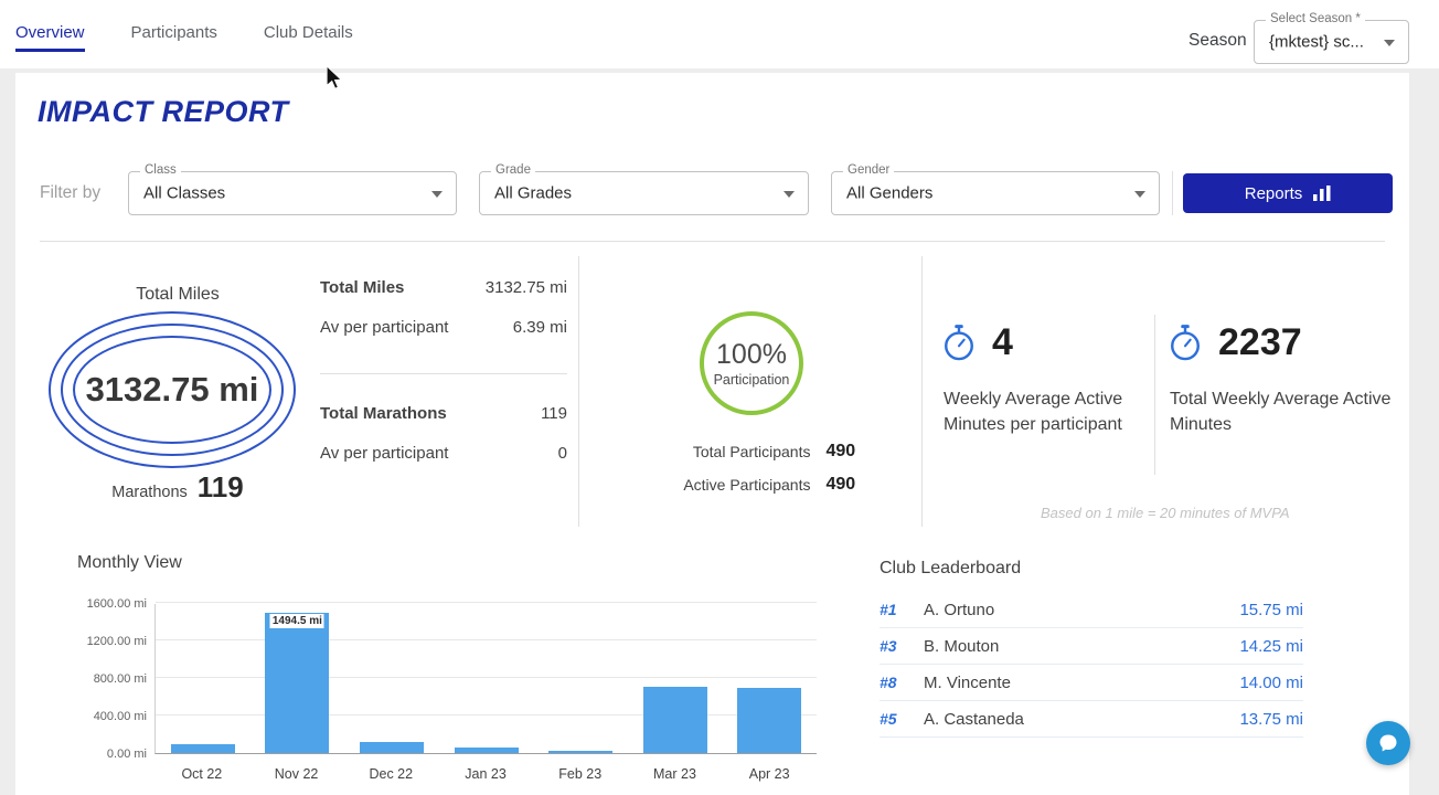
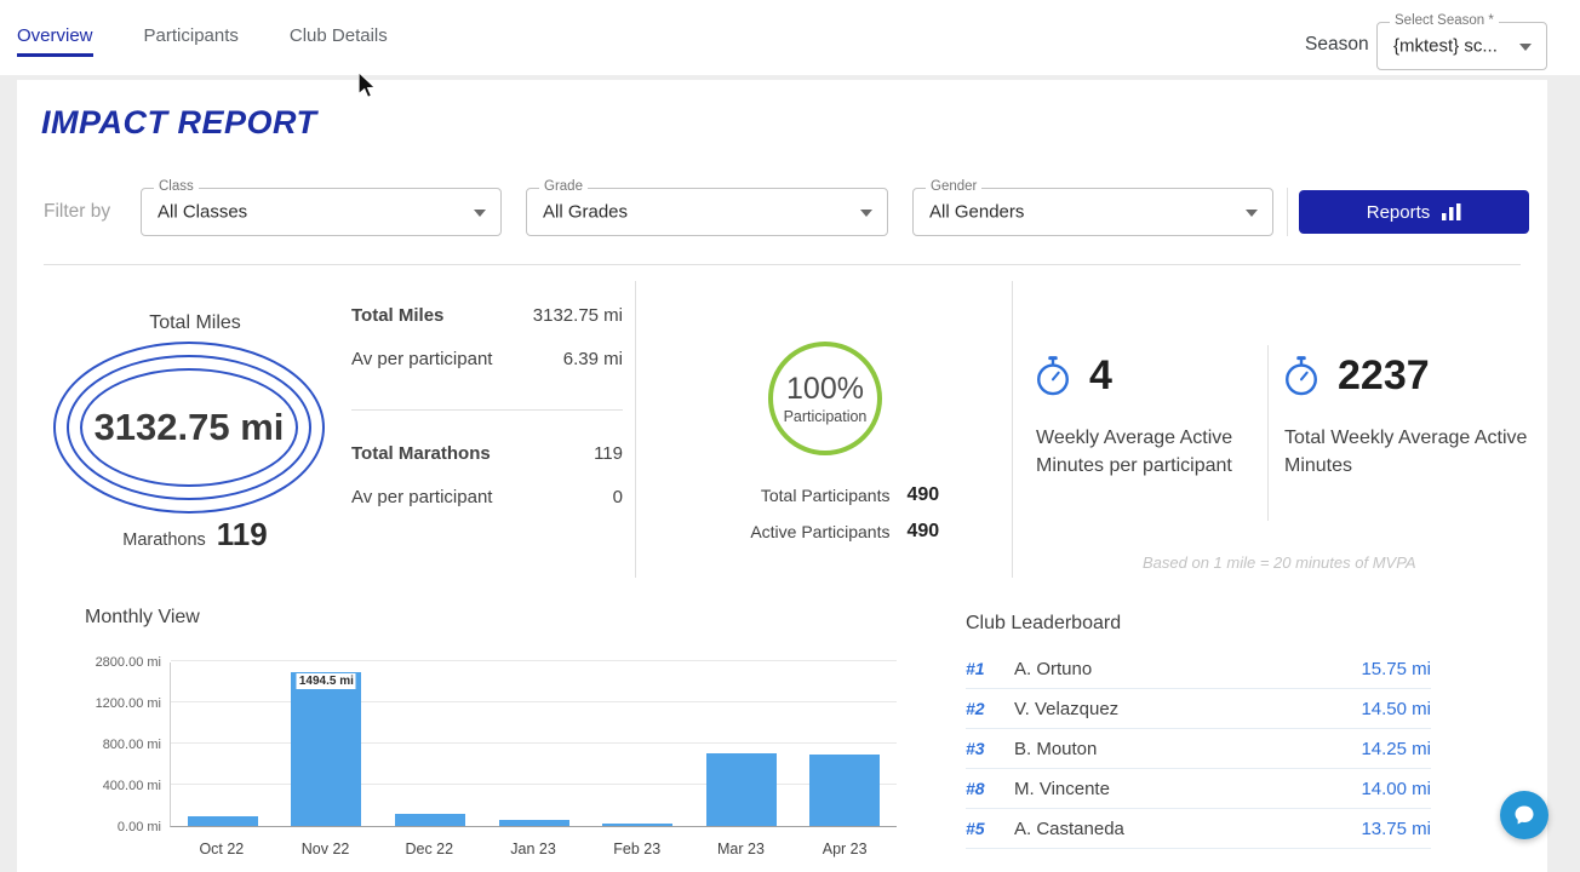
  Overview
  Participants
  Club Details
  Season
  Select Season *
  {mktest} sc...
  IMPACT REPORT
  Filter by
  Class
  All Classes
  Grade
  All Grades
  Gender
  All Genders
  Reports
  Total Miles
  3132.75 mi
  Marathons
  119
  Total Miles
  3132.75 mi
  Av per participant
  6.39 mi
  Total Marathons
  119
  Av per participant
  0
  100%
  Participation
  Total Participants
  490
  Active Participants
  490
  4
  Weekly Average Active Minutes per participant
  2237
  Total Weekly Average Active Minutes
  Based on 1 mile = 20 minutes of MVPA
  Monthly View
  0.00 mi
  400.00 mi
  800.00 mi
  1200.00 mi
- 1600.00 mi
+ 2800.00 mi
  1494.5 mi
  Oct 22
  Nov 22
  Dec 22
  Jan 23
  Feb 23
  Mar 23
  Apr 23
  Club Leaderboard
  #1
  A. Ortuno
  15.75 mi
+ #2
+ V. Velazquez
+ 14.50 mi
  #3
  B. Mouton
  14.25 mi
  #8
  M. Vincente
  14.00 mi
  #5
  A. Castaneda
  13.75 mi
